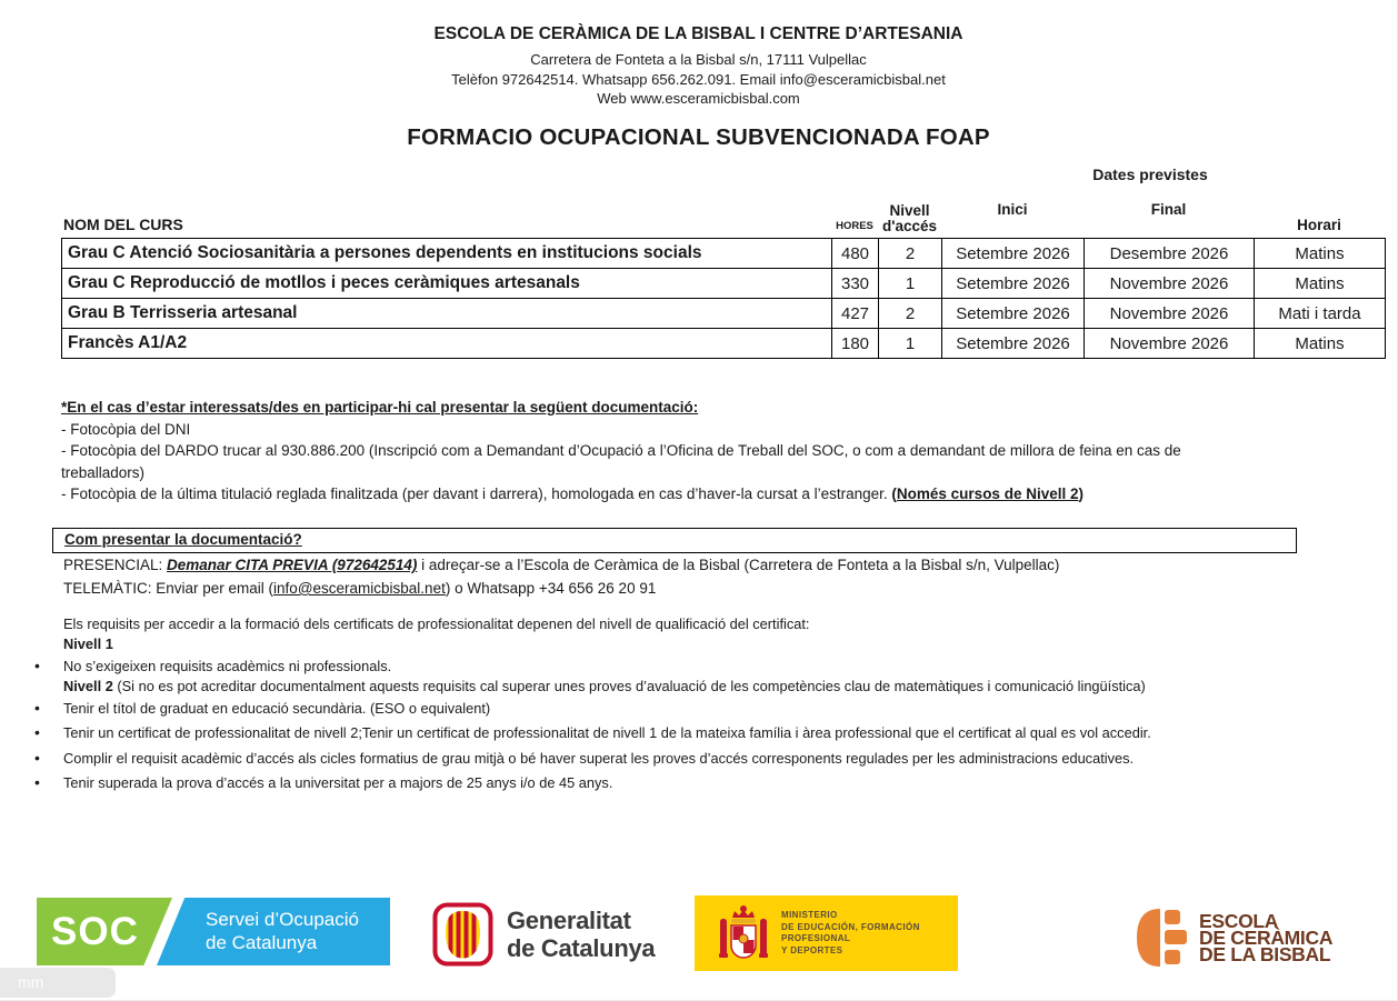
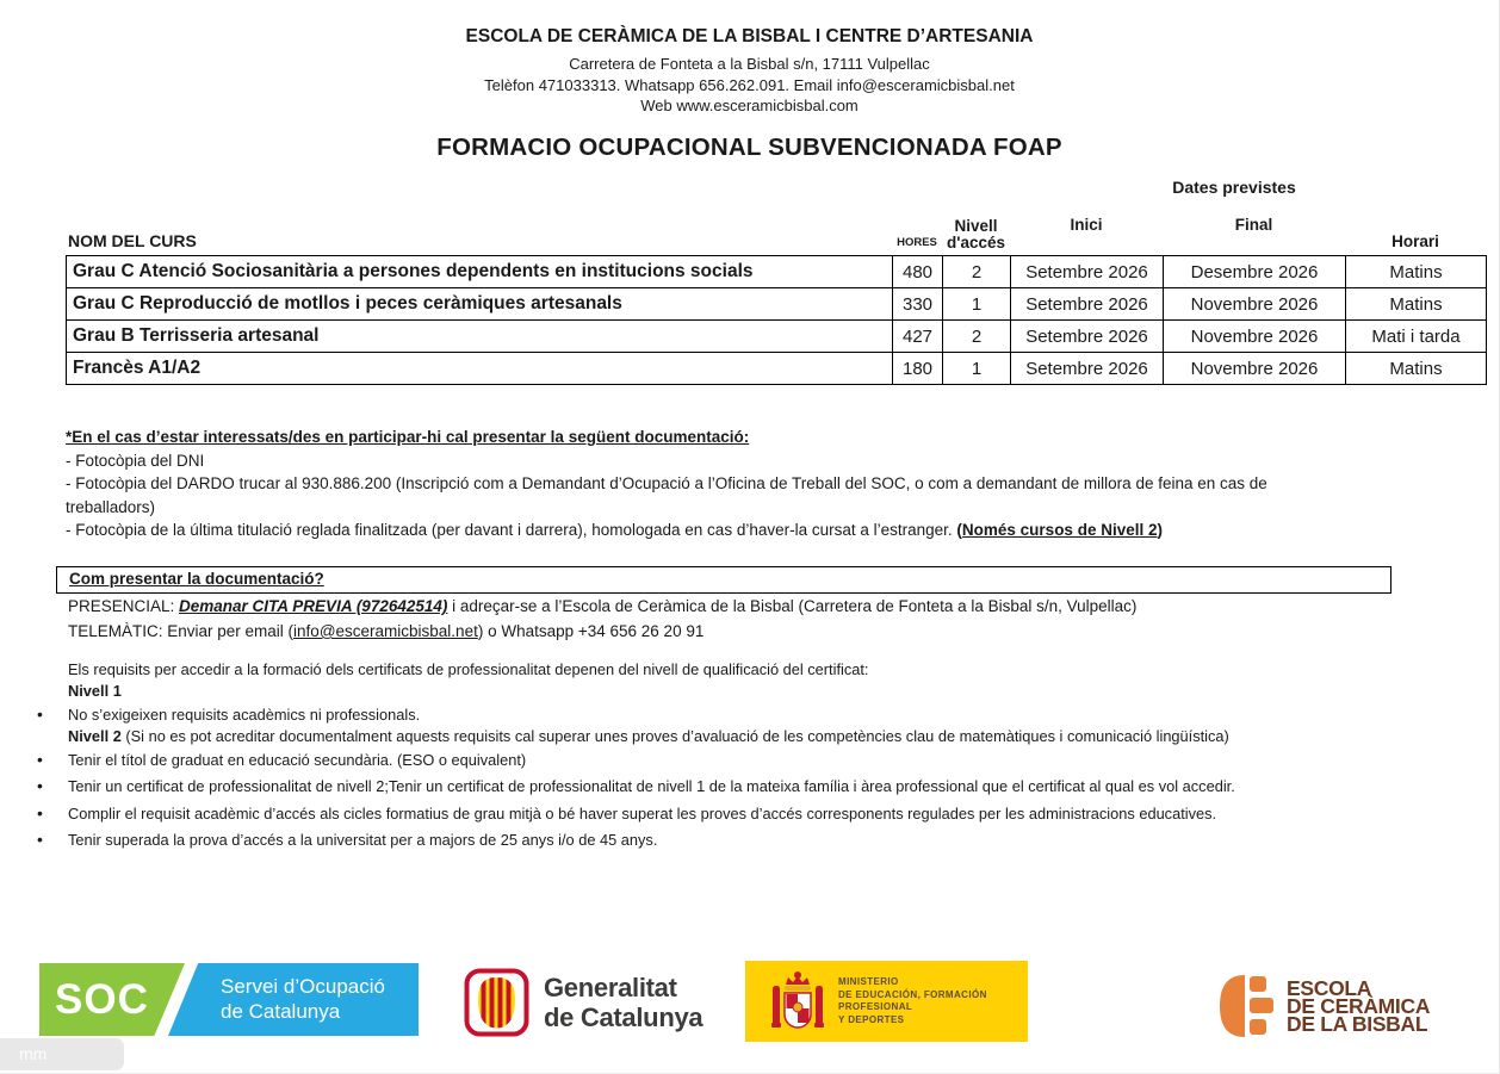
  ESCOLA DE CERÀMICA DE LA BISBAL I CENTRE D’ARTESANIA
  Carretera de Fonteta a la Bisbal s/n, 17111 Vulpellac
- Telèfon 972642514. Whatsapp 656.262.091. Email info@esceramicbisbal.net
+ Telèfon 471033313. Whatsapp 656.262.091. Email info@esceramicbisbal.net
  Web www.esceramicbisbal.com
  FORMACIO OCUPACIONAL SUBVENCIONADA FOAP
  Dates previstes
  NOM DEL CURS
  HORES
  Nivell
  d'accés
  Inici
  Final
  Horari
  Grau C Atenció Sociosanitària a persones dependents en institucions socials	480	2	Setembre 2026	Desembre 2026	Matins
  Grau C Reproducció de motllos i peces ceràmiques artesanals	330	1	Setembre 2026	Novembre 2026	Matins
  Grau B Terrisseria artesanal	427	2	Setembre 2026	Novembre 2026	Mati i tarda
  Francès A1/A2	180	1	Setembre 2026	Novembre 2026	Matins
  *En el cas d’estar interessats/des en participar-hi cal presentar la següent documentació:
  - Fotocòpia del DNI
  - Fotocòpia del DARDO trucar al 930.886.200 (Inscripció com a Demandant d’Ocupació a l’Oficina de Treball del SOC, o com a demandant de millora de feina en cas de
  treballadors)
  - Fotocòpia de la última titulació reglada finalitzada (per davant i darrera), homologada en cas d’haver-la cursat a l’estranger. (Només cursos de Nivell 2)
  Com presentar la documentació?
  PRESENCIAL: Demanar CITA PREVIA (972642514) i adreçar-se a l’Escola de Ceràmica de la Bisbal (Carretera de Fonteta a la Bisbal s/n, Vulpellac)
  TELEMÀTIC: Enviar per email (info@esceramicbisbal.net) o Whatsapp +34 656 26 20 91
  Els requisits per accedir a la formació dels certificats de professionalitat depenen del nivell de qualificació del certificat:
  Nivell 1
  No s’exigeixen requisits acadèmics ni professionals.
  Nivell 2 (Si no es pot acreditar documentalment aquests requisits cal superar unes proves d’avaluació de les competències clau de matemàtiques i comunicació lingüística)
  Tenir el títol de graduat en educació secundària. (ESO o equivalent)
  Tenir un certificat de professionalitat de nivell 2;Tenir un certificat de professionalitat de nivell 1 de la mateixa família i àrea professional que el certificat al qual es vol accedir.
  Complir el requisit acadèmic d’accés als cicles formatius de grau mitjà o bé haver superat les proves d’accés corresponents regulades per les administracions educatives.
  Tenir superada la prova d’accés a la universitat per a majors de 25 anys i/o de 45 anys.
  SOC
  Servei d’Ocupació
  de Catalunya
  Generalitat
  de Catalunya
  MINISTERIO
  DE EDUCACIÓN, FORMACIÓN PROFESIONAL
  Y DEPORTES
  ESCOLA
  DE CERÀMICA
  DE LA BISBAL
